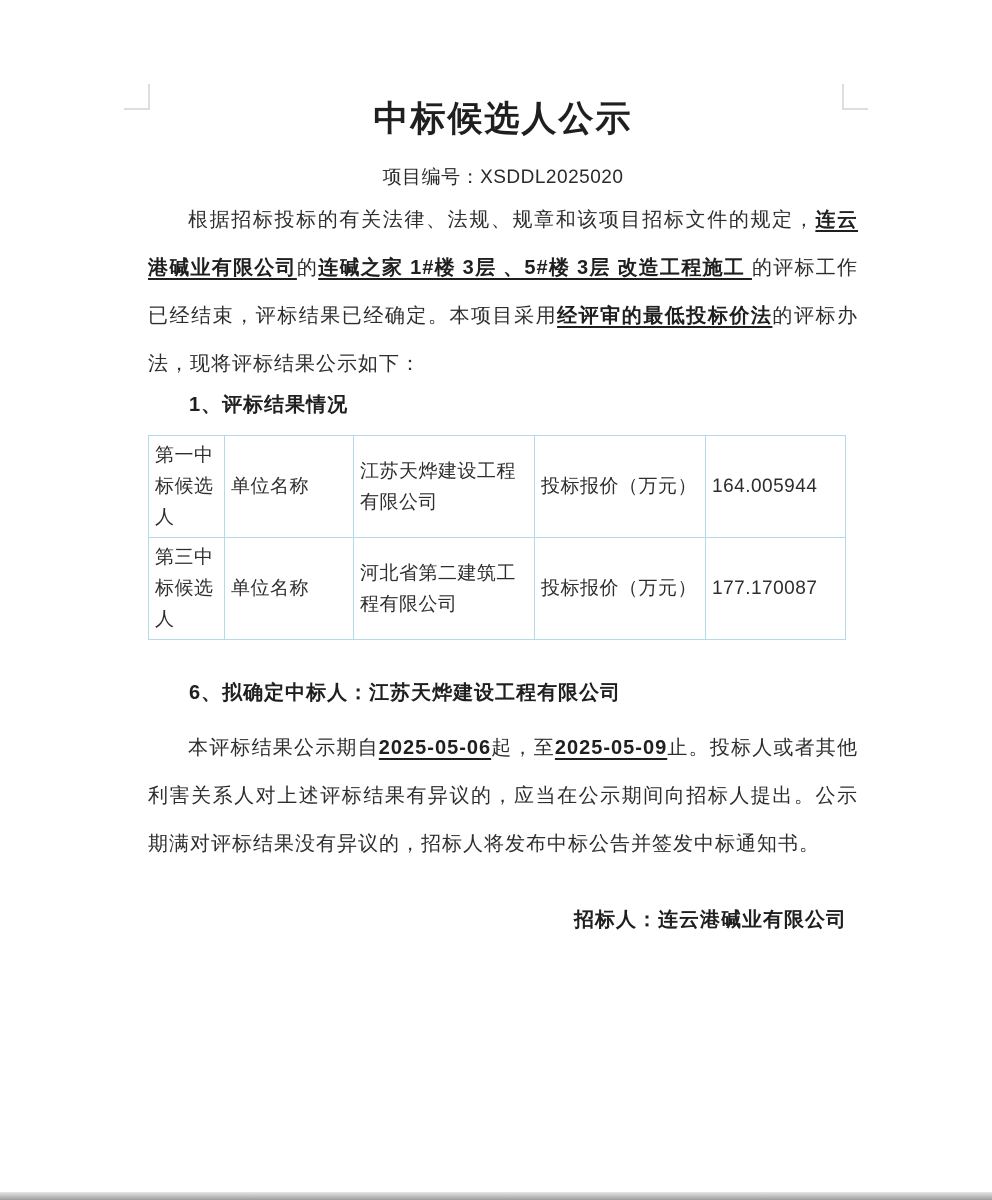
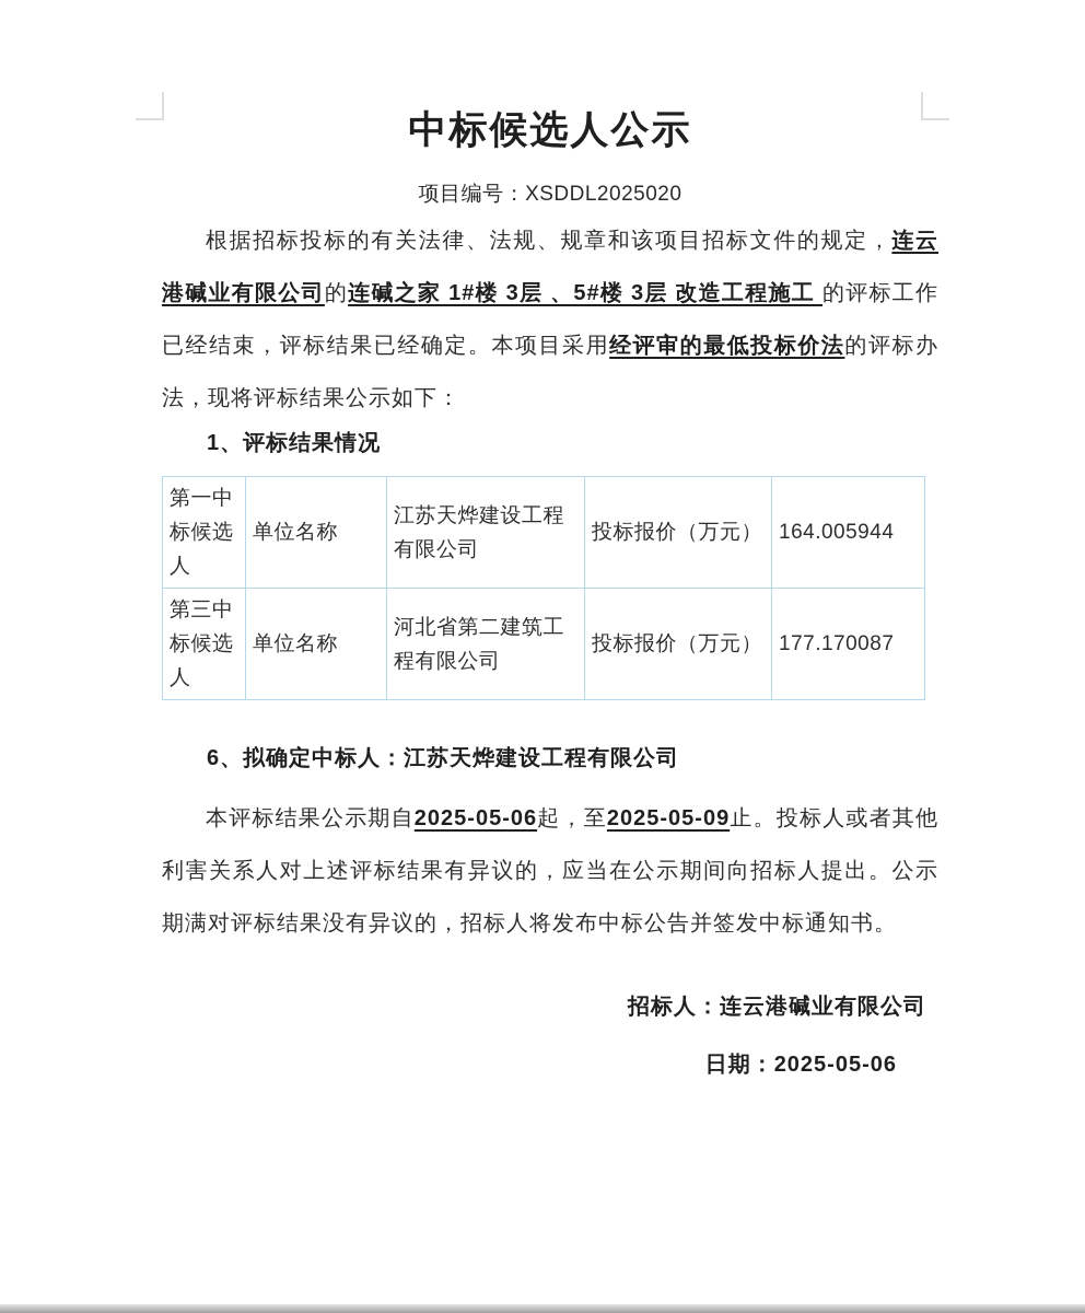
  中标候选人公示
  项目编号：XSDDL2025020
  根据招标投标的有关法律、法规、规章和该项目招标文件的规定，连云港碱业有限公司的连碱之家 1#楼 3层 、5#楼 3层 改造工程施工 的评标工作已经结束，评标结果已经确定。本项目采用经评审的最低投标价法的评标办法，现将评标结果公示如下：
  1、评标结果情况
  第一中标候选人	单位名称	江苏天烨建设工程有限公司	投标报价（万元）	164.005944
  第三中标候选人	单位名称	河北省第二建筑工程有限公司	投标报价（万元）	177.170087
  6、拟确定中标人：江苏天烨建设工程有限公司
  本评标结果公示期自2025-05-06起，至2025-05-09止。投标人或者其他利害关系人对上述评标结果有异议的，应当在公示期间向招标人提出。公示期满对评标结果没有异议的，招标人将发布中标公告并签发中标通知书。
  招标人：连云港碱业有限公司
+ 日期：2025-05-06
